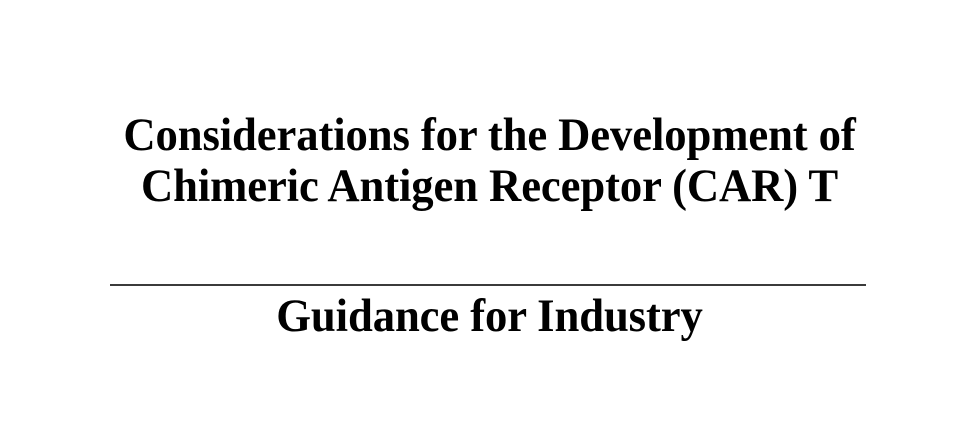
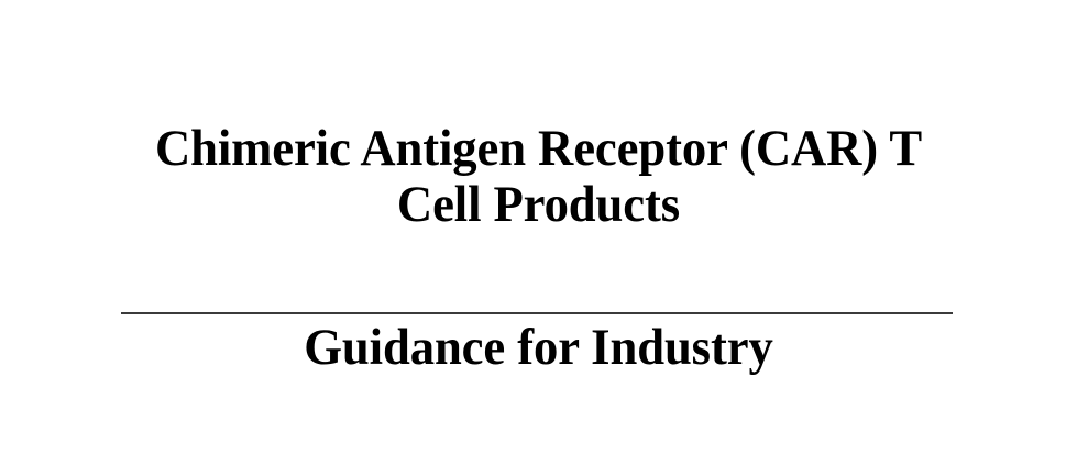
- Considerations for the Development of
  Chimeric Antigen Receptor (CAR) T
+ Cell Products
  Guidance for Industry
